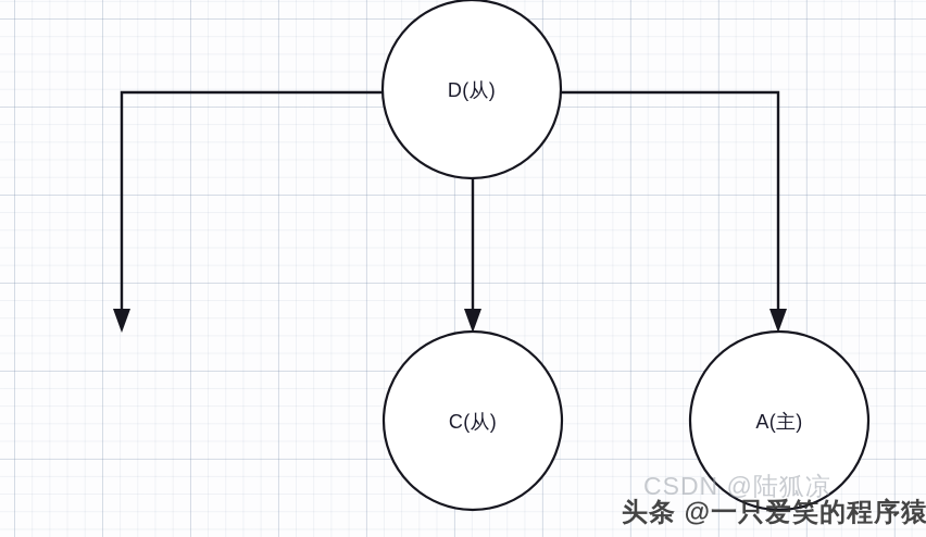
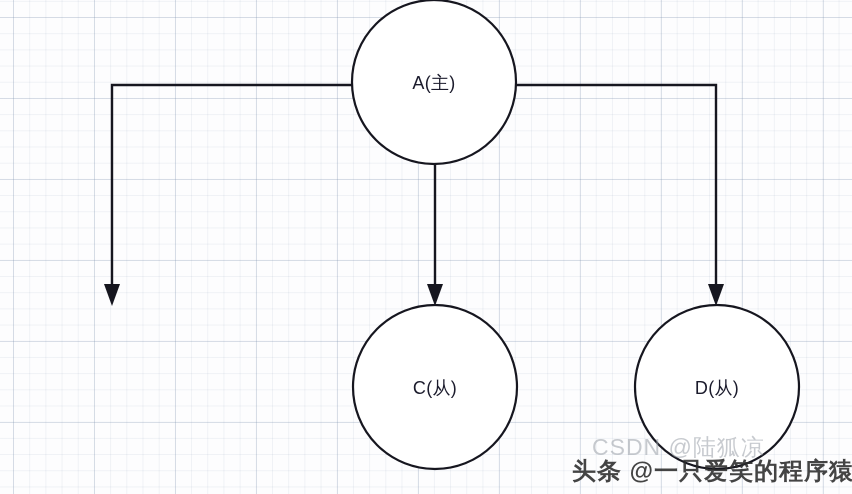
- D(从)
+ A(主)
  C(从)
- A(主)
+ D(从)
  CSDN @陆狐凉
  头条 @一只爱笑的程序猿
